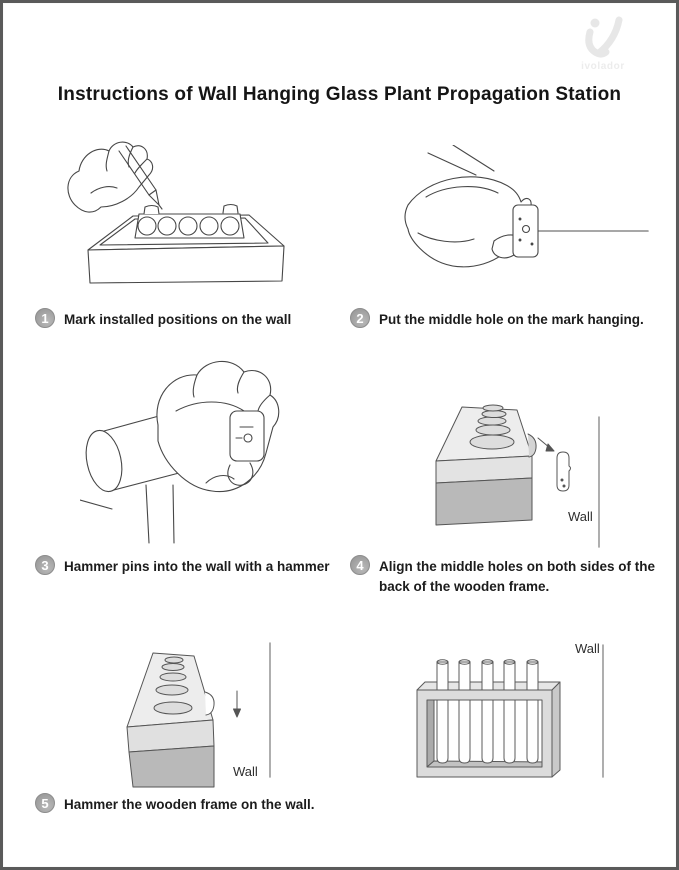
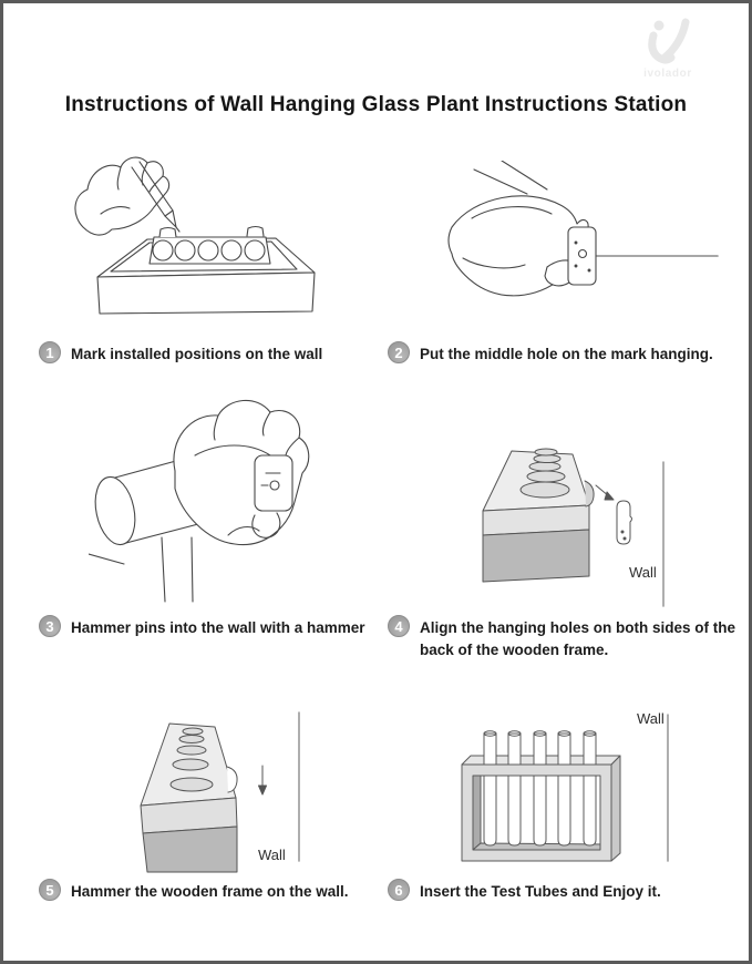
- Instructions of Wall Hanging Glass Plant Propagation Station
+ Instructions of Wall Hanging Glass Plant Instructions Station
  Wall
  Wall
  Wall
  1
  Mark installed positions on the wall
  2
  Put the middle hole on the mark hanging.
  3
  Hammer pins into the wall with a hammer
  4
- Align the middle holes on both sides of the back of the wooden frame.
+ Align the hanging holes on both sides of the back of the wooden frame.
  5
  Hammer the wooden frame on the wall.
+ 6
+ Insert the Test Tubes and Enjoy it.
